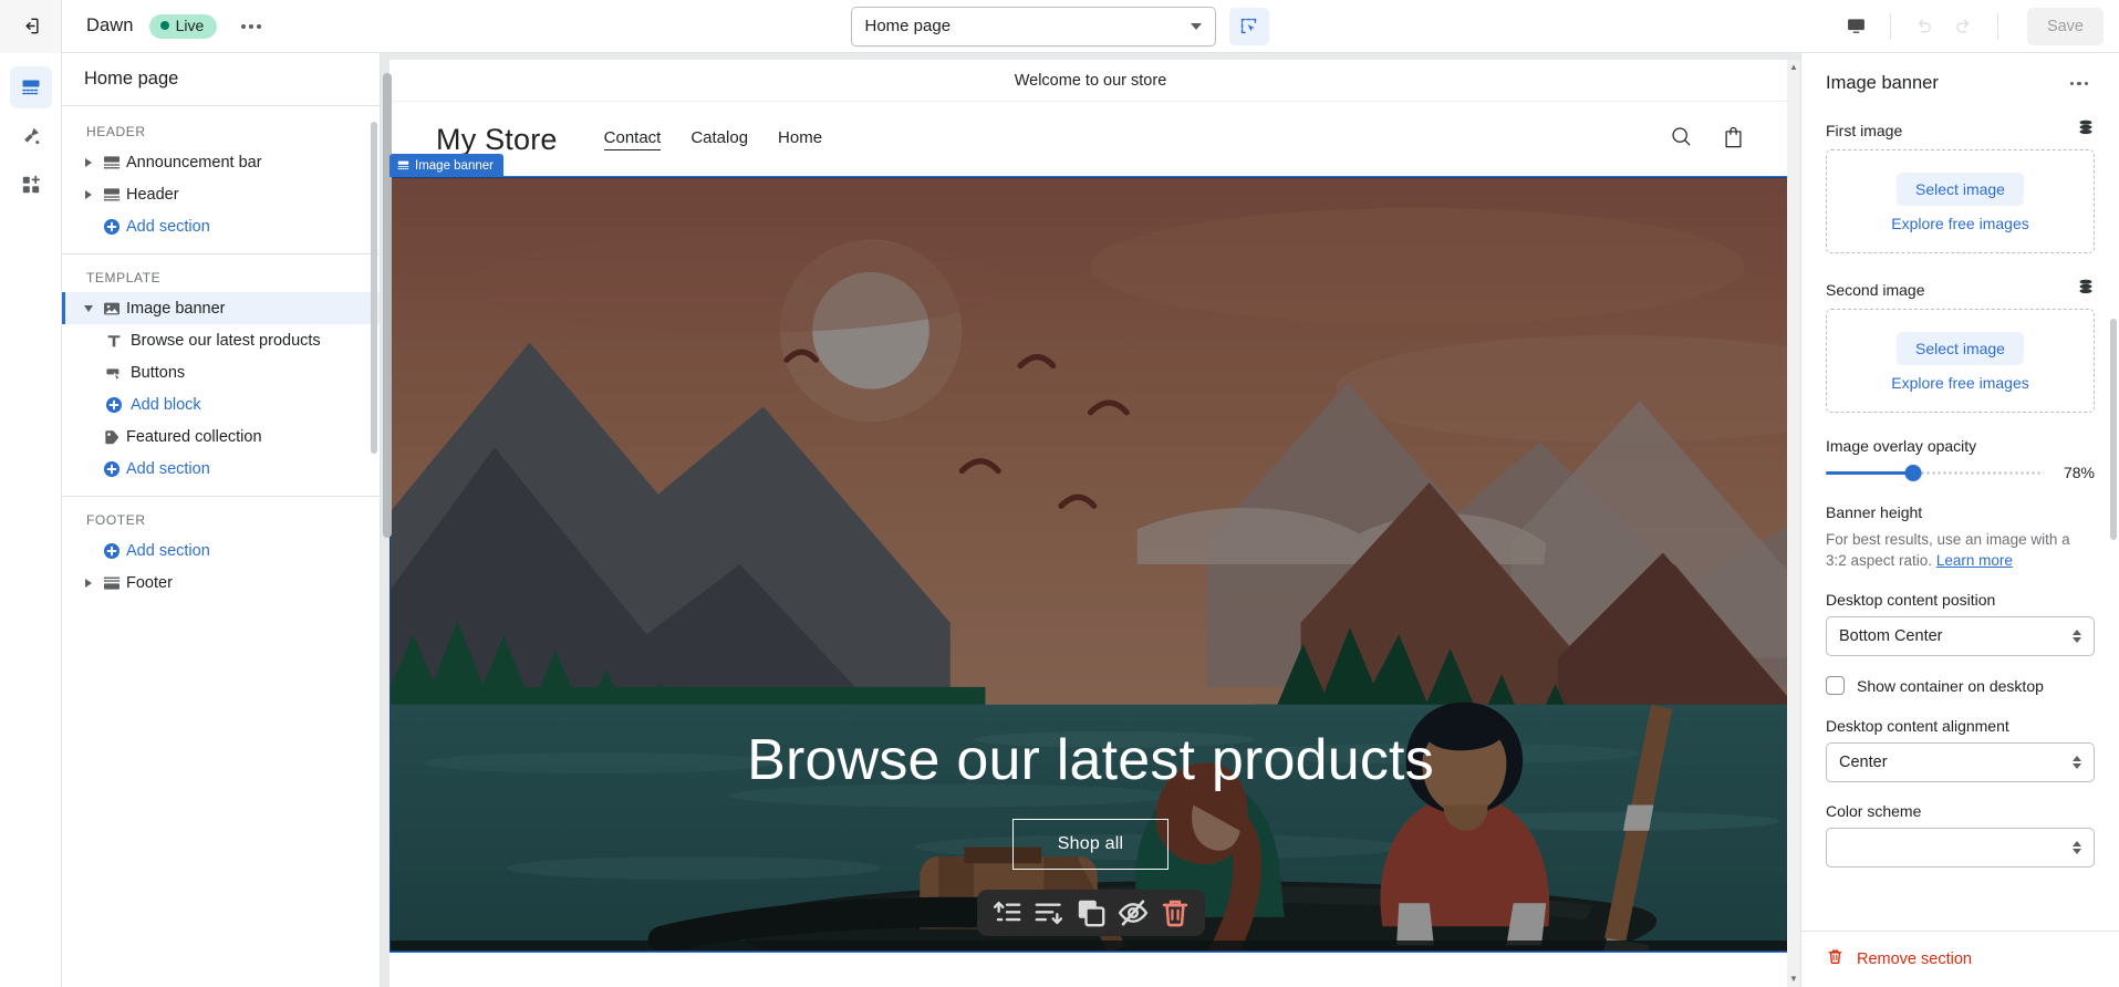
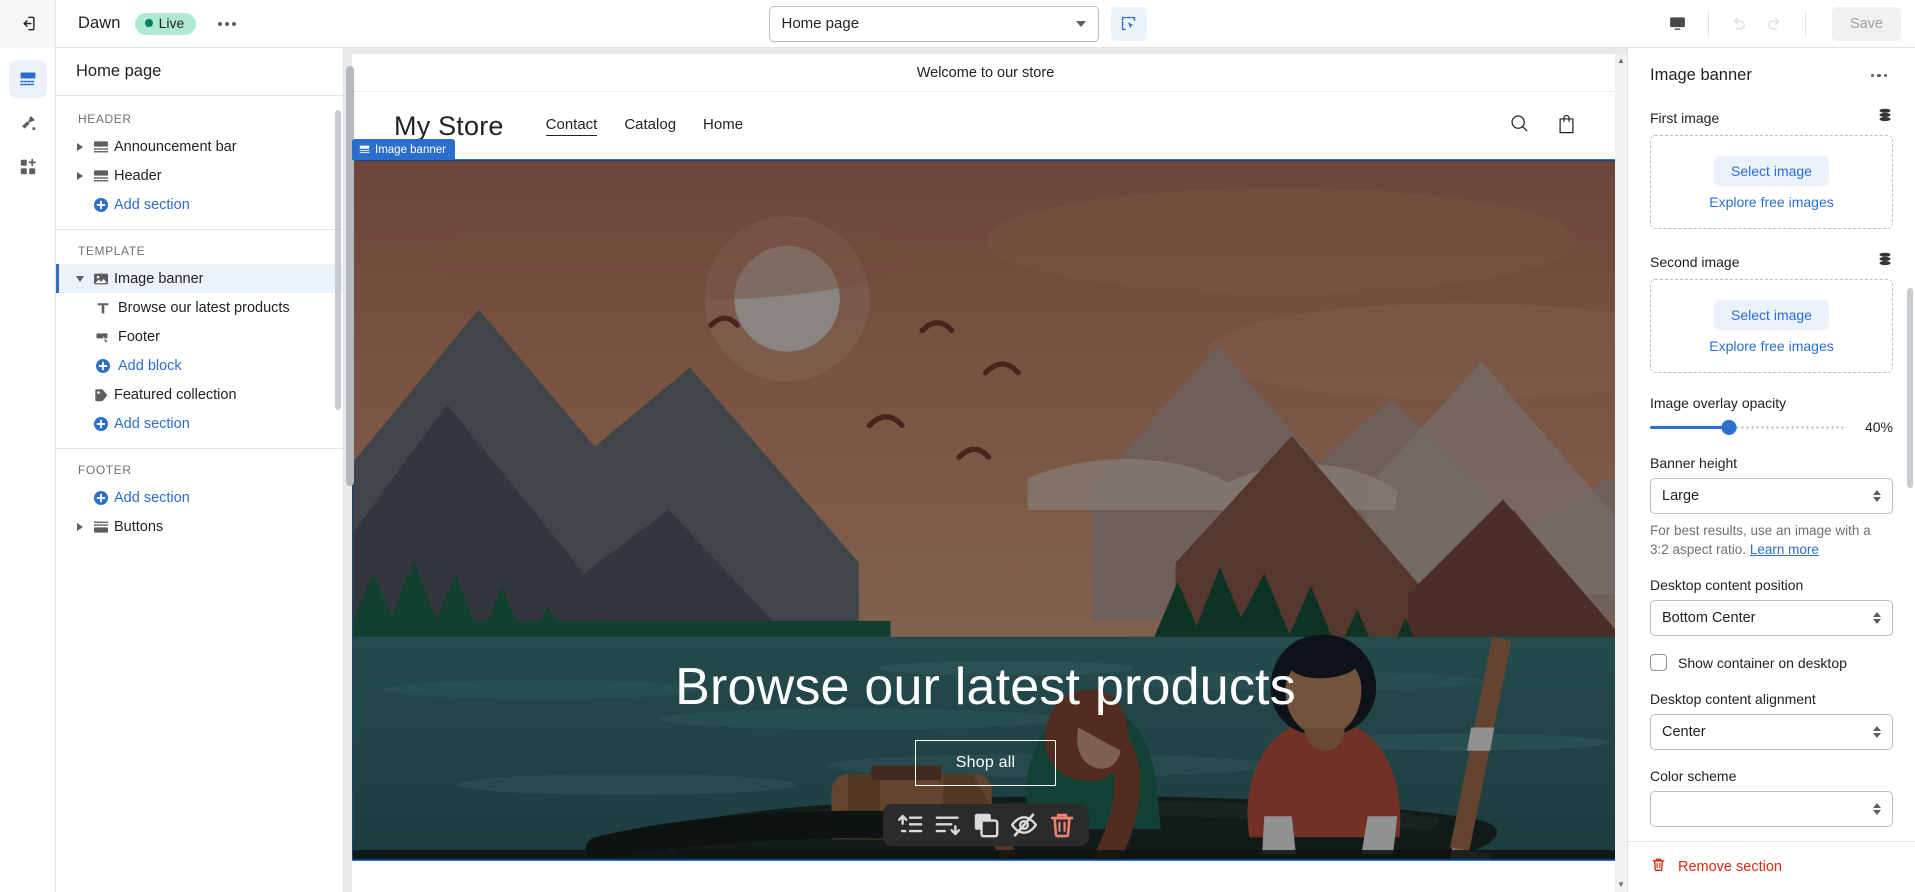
  Dawn
  Live
  Home page
  Save
  Home page
  HEADER
  Announcement bar
  Header
  Add section
  TEMPLATE
  Image banner
  Browse our latest products
- Buttons
+ Footer
  Add block
  Featured collection
  Add section
  FOOTER
  Add section
- Footer
+ Buttons
  Welcome to our store
  My Store
  Contact
  Catalog
  Home
  Image banner
  Browse our latest products
  Shop all
  ▲
  ▼
  Image banner
  First image
  Select image
  Explore free images
  Second image
  Select image
  Explore free images
  Image overlay opacity
- 78%
+ 40%
  Banner height
+ Large
  For best results, use an image with a 3:2 aspect ratio. Learn more
  Desktop content position
  Bottom Center
  Show container on desktop
  Desktop content alignment
  Center
  Color scheme
  Remove section
